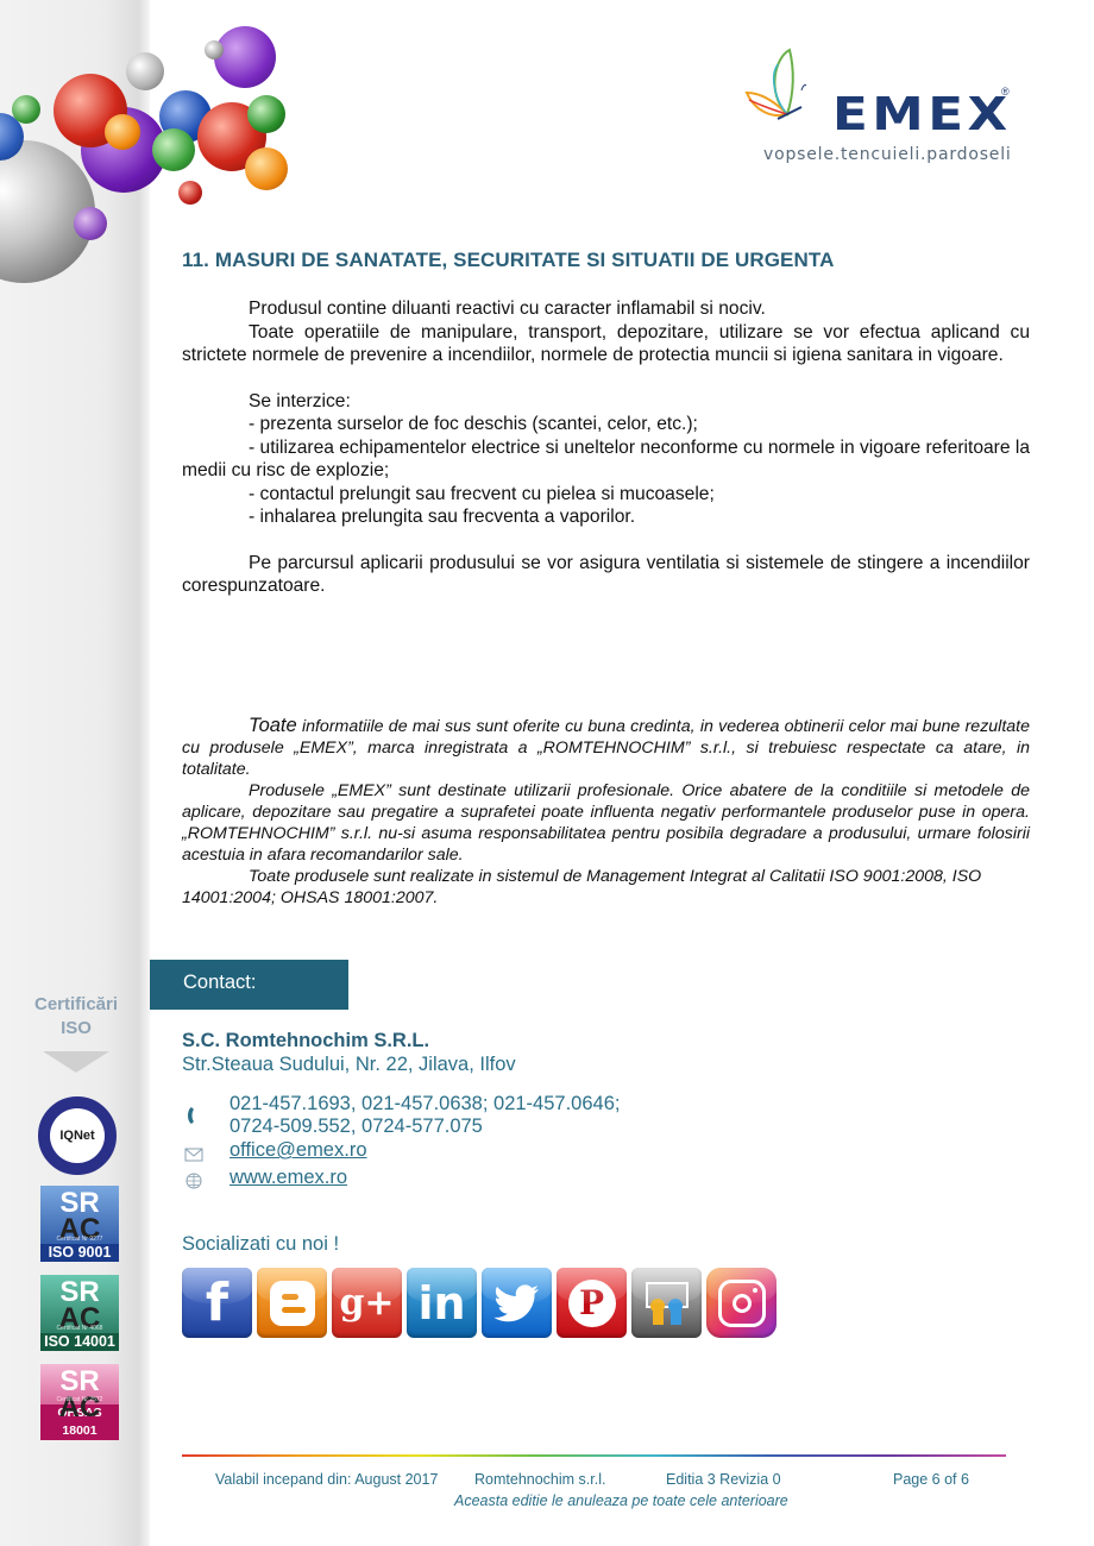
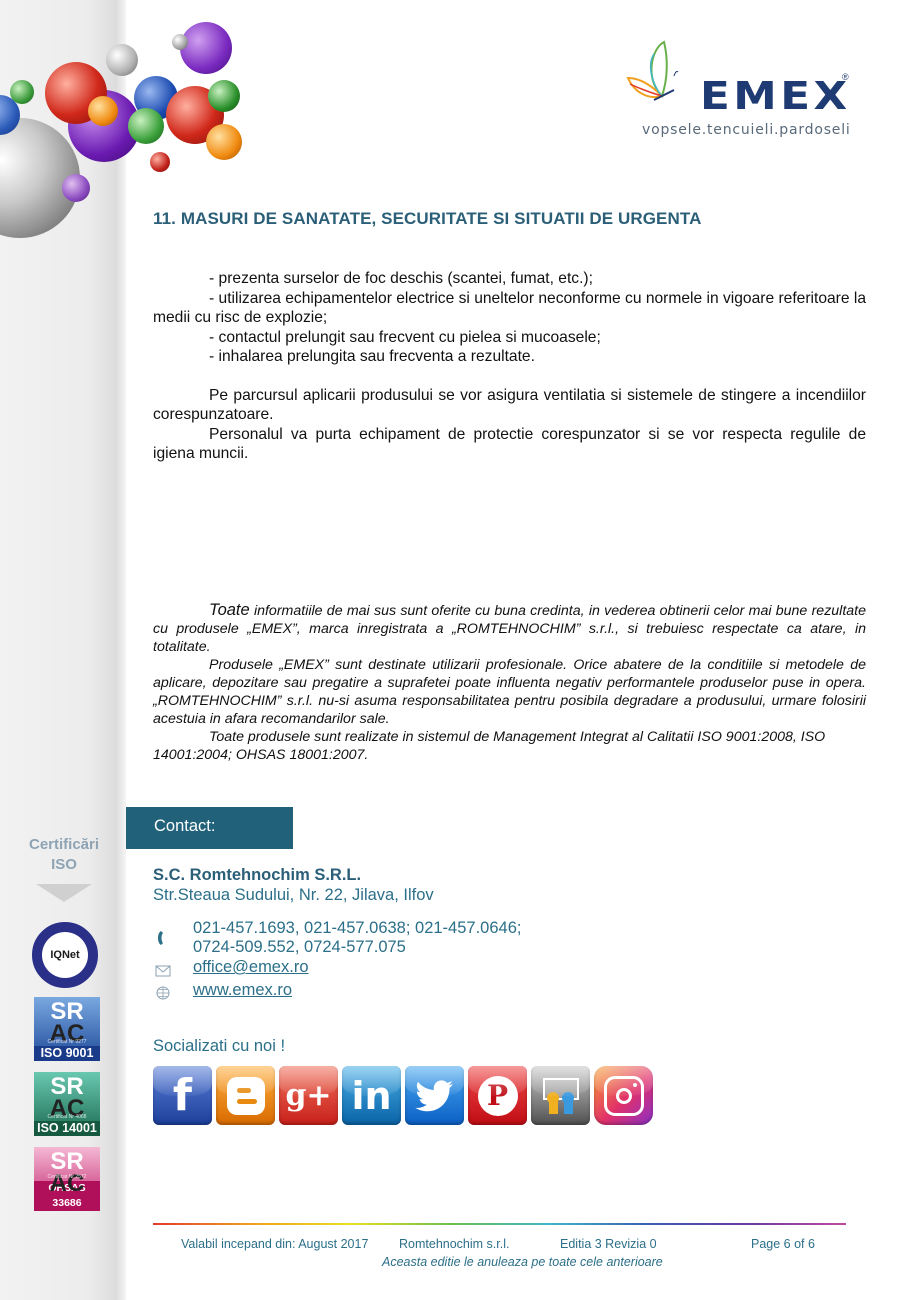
  EMEX
  ®
  vopsele.tencuieli.pardoseli
  11. MASURI DE SANATATE, SECURITATE SI SITUATII DE URGENTA
- Produsul contine diluanti reactivi cu caracter inflamabil si nociv.
- Toate operatiile de manipulare, transport, depozitare, utilizare se vor efectua aplicand cu strictete normele de prevenire a incendiilor, normele de protectia muncii si igiena sanitara in vigoare.
- Se interzice:
- - prezenta surselor de foc deschis (scantei, celor, etc.);
+ - prezenta surselor de foc deschis (scantei, fumat, etc.);
  - utilizarea echipamentelor electrice si uneltelor neconforme cu normele in vigoare referitoare la medii cu risc de explozie;
  - contactul prelungit sau frecvent cu pielea si mucoasele;
- - inhalarea prelungita sau frecventa a vaporilor.
+ - inhalarea prelungita sau frecventa a rezultate.
  Pe parcursul aplicarii produsului se vor asigura ventilatia si sistemele de stingere a incendiilor corespunzatoare.
+ Personalul va purta echipament de protectie corespunzator si se vor respecta regulile de igiena muncii.
  Toate informatiile de mai sus sunt oferite cu buna credinta, in vederea obtinerii celor mai bune rezultate cu produsele „EMEX”, marca inregistrata a „ROMTEHNOCHIM” s.r.l., si trebuiesc respectate ca atare, in totalitate.
  Produsele „EMEX” sunt destinate utilizarii profesionale. Orice abatere de la conditiile si metodele de aplicare, depozitare sau pregatire a suprafetei poate influenta negativ performantele produselor puse in opera. „ROMTEHNOCHIM” s.r.l. nu-si asuma responsabilitatea pentru posibila degradare a produsului, urmare folosirii acestuia in afara recomandarilor sale.
  Toate produsele sunt realizate in sistemul de Management Integrat al Calitatii ISO 9001:2008, ISO 14001:2004; OHSAS 18001:2007.
  Contact:
  S.C. Romtehnochim S.R.L.
  Str.Steaua Sudului, Nr. 22, Jilava, Ilfov
  021-457.1693, 021-457.0638; 021-457.0646;
  0724-509.552, 0724-577.075
  office@emex.ro
  www.emex.ro
  Socializati cu noi !
  f
  g+
  in
  P
  Certificări
  ISO
  IQNet
  SR
  AC
  ISO 9001
  SR
  AC
  ISO 14001
  SR
  AC
- OHSAS 18001
+ OHSAS 33686
  Valabil incepand din: August 2017
  Romtehnochim s.r.l.
  Editia 3 Revizia 0
  Page 6 of 6
  Aceasta editie le anuleaza pe toate cele anterioare
